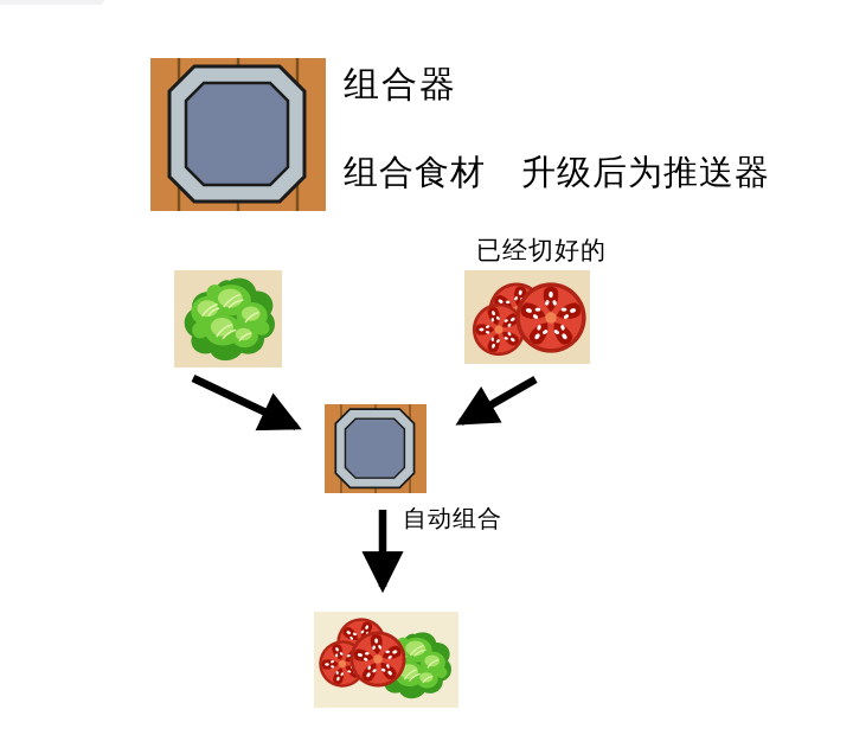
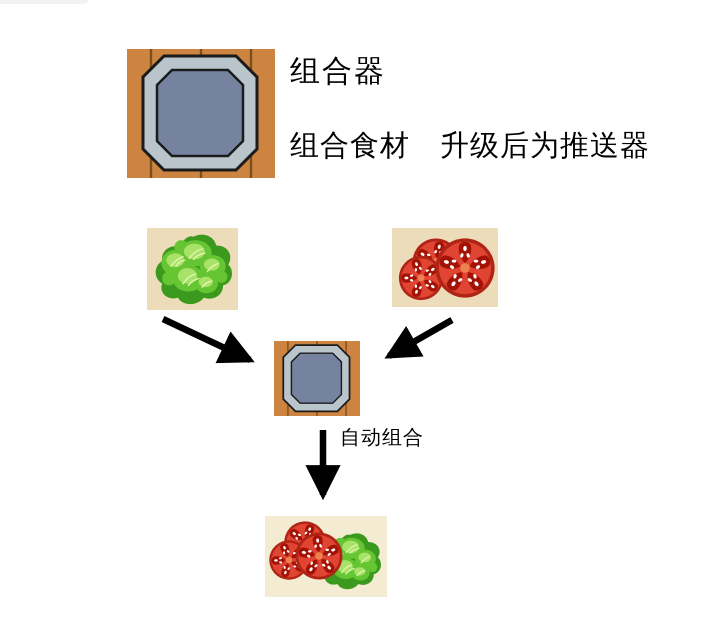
  组合器
  组合食材 升级后为推送器
- 已经切好的
  自动组合
